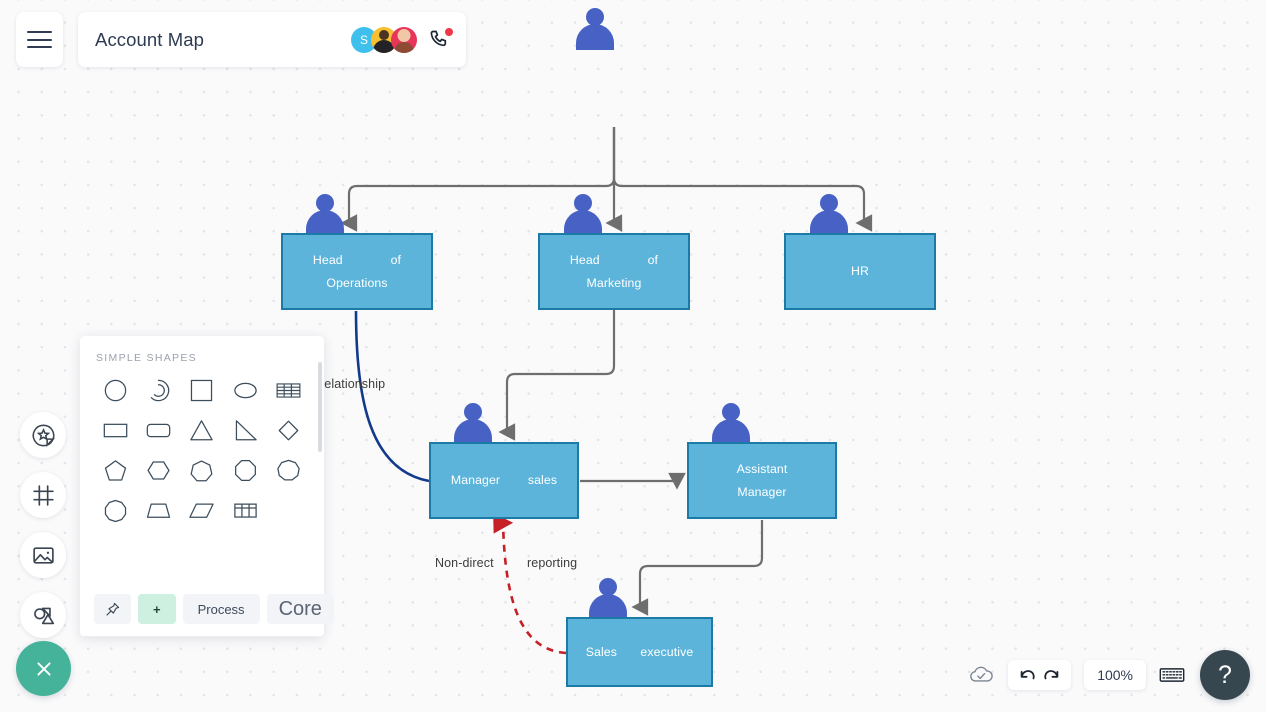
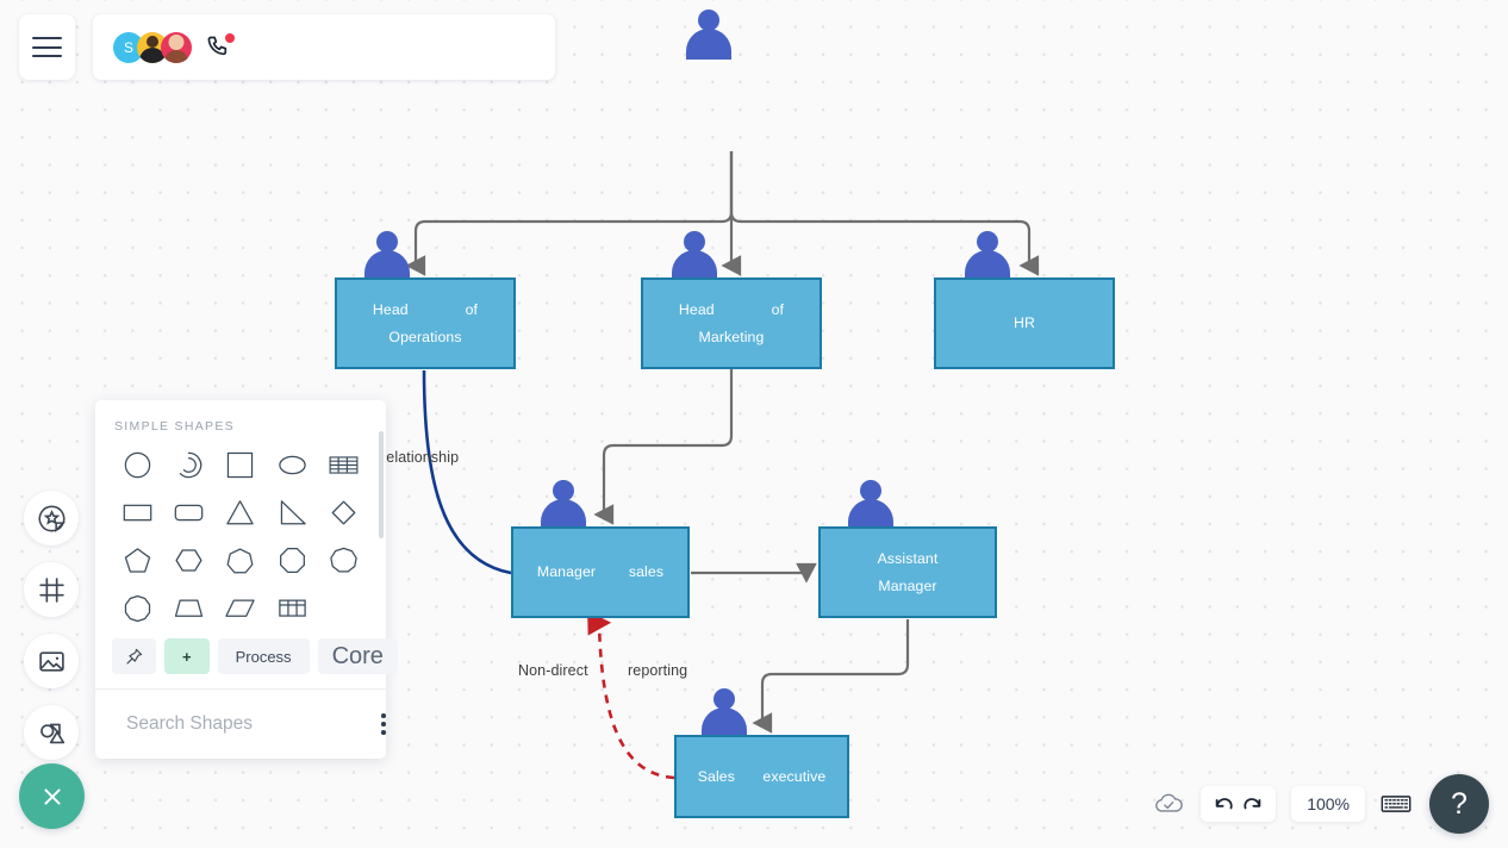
  Head
  of
  Operations
  Head
  of
  Marketing
  HR
  Manager
  sales
  Assistant
  Manager
  Sales
  executive
  elationship
  Non-direct
  reporting
- Account Map
  S
  SIMPLE SHAPES
  +
  Process
  Core
+ Search Shapes
  100%
  ?
